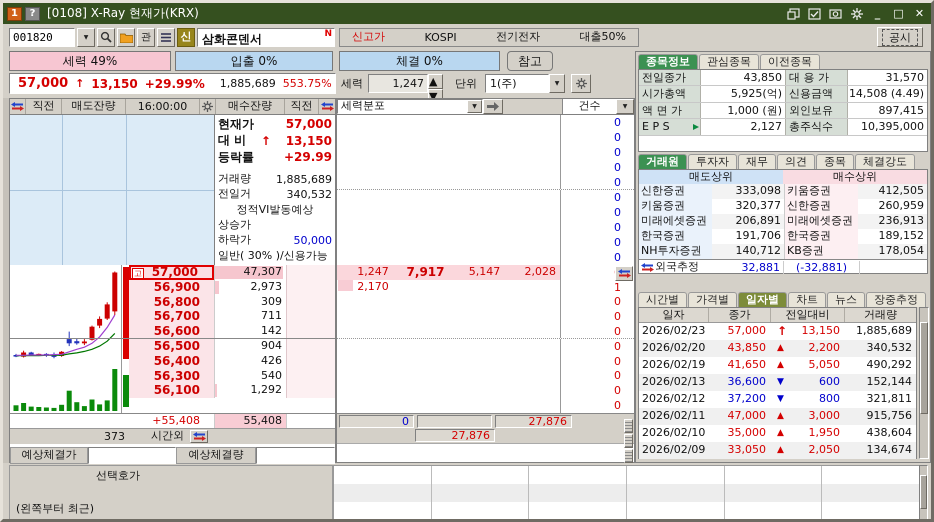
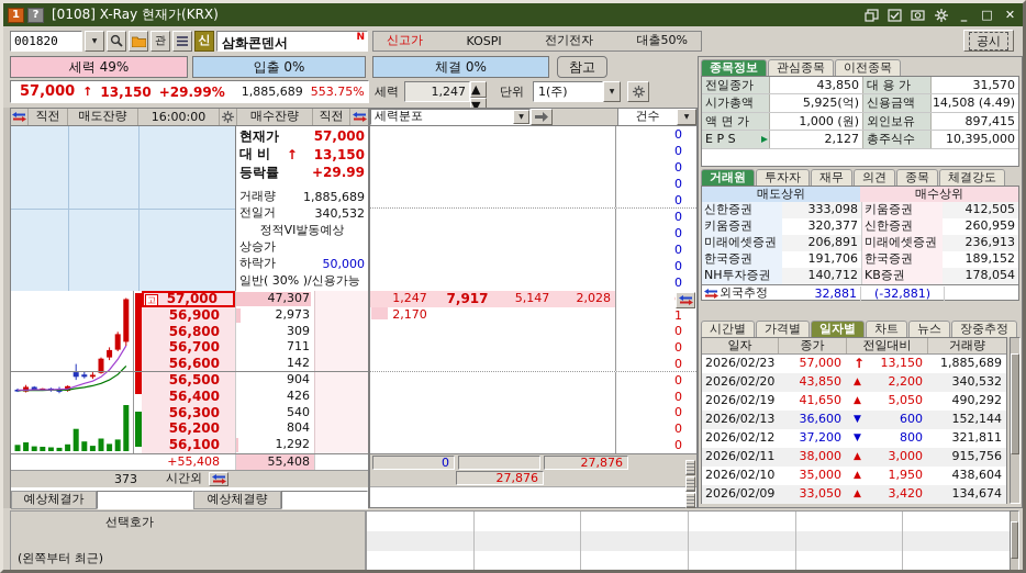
  1
  ?
  [0108] X-Ray 현재가(KRX)
  _
  □
  ✕
  001820
  관
  신
  삼화콘덴서
  N
  신고가
  KOSPI
  전기전자
  대출50%
  공시
  세력 49%
  입출 0%
  체결 0%
  참고
  57,000
  ↑
  13,150
  +29.99%
  1,885,689
  553.75%
  세력
  1,247
  단위
  1(주)
  직전
  매도잔량
  16:00:00
  매수잔량
  직전
  현재가
  57,000
  대 비
  ↑
  13,150
  등락률
  +29.99
  거래량
  1,885,689
  전일거
  340,532
  정적VI발동예상
  상승가
  하락가
  50,000
  일반( 30% )/신용가능
  57,000
  고
  47,307
  56,900
  2,973
  56,800
  309
  56,700
  711
  56,600
  142
  56,500
  904
  56,400
  426
  56,300
  540
+ 56,200
+ 804
  56,100
  1,292
  +55,408
  55,408
  373
  시간외
  예상체결가
  예상체결량
  세력분포
  건수
  0
  0
  0
  0
  0
  0
  0
  0
  0
  0
  1,247
  7,917
  5,147
  2,028
  2,170
  1
  0
  0
  0
  0
  0
  0
  0
  0
  0
  27,876
  27,876
  종목정보
  관심종목
  이전종목
  전일종가
  43,850
  대 용 가
  31,570
  시가총액
  5,925(억)
  신용금액
  14,508 (4.49)
  액 면 가
  1,000 (원)
  외인보유
  897,415
  E P S
  2,127
  총주식수
  10,395,000
  거래원
  투자자
  재무
  의견
  종목
  체결강도
  매도상위
  매수상위
  신한증권
  333,098
  키움증권
  412,505
  키움증권
  320,377
  신한증권
  260,959
  미래에셋증권
  206,891
  미래에셋증권
  236,913
  한국증권
  191,706
  한국증권
  189,152
  NH투자증권
  140,712
  KB증권
  178,054
  외국추정
  32,881
  (-32,881)
  시간별
  가격별
  일자별
  차트
  뉴스
  장중추정
  일자
  종가
  전일대비
  거래량
  2026/02/23
  57,000
  ↑
  13,150
  1,885,689
  2026/02/20
  43,850
  ▲
  2,200
  340,532
  2026/02/19
  41,650
  ▲
  5,050
  490,292
  2026/02/13
  36,600
  ▼
  600
  152,144
  2026/02/12
  37,200
  ▼
  800
  321,811
  2026/02/11
- 47,000
+ 38,000
  ▲
  3,000
  915,756
  2026/02/10
  35,000
  ▲
  1,950
  438,604
  2026/02/09
  33,050
  ▲
- 2,050
+ 3,420
  134,674
  선택호가
  (왼쪽부터 최근)
